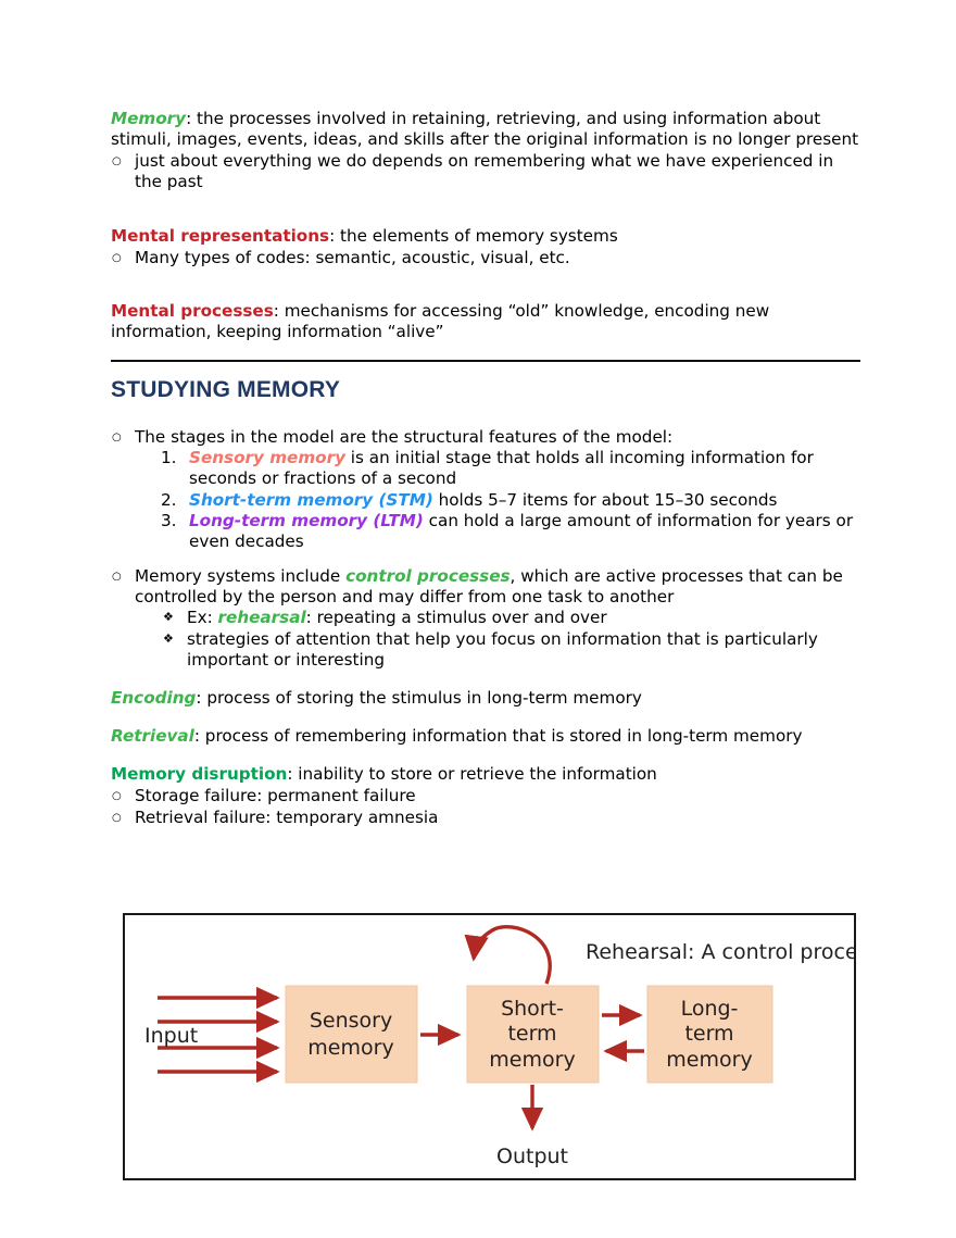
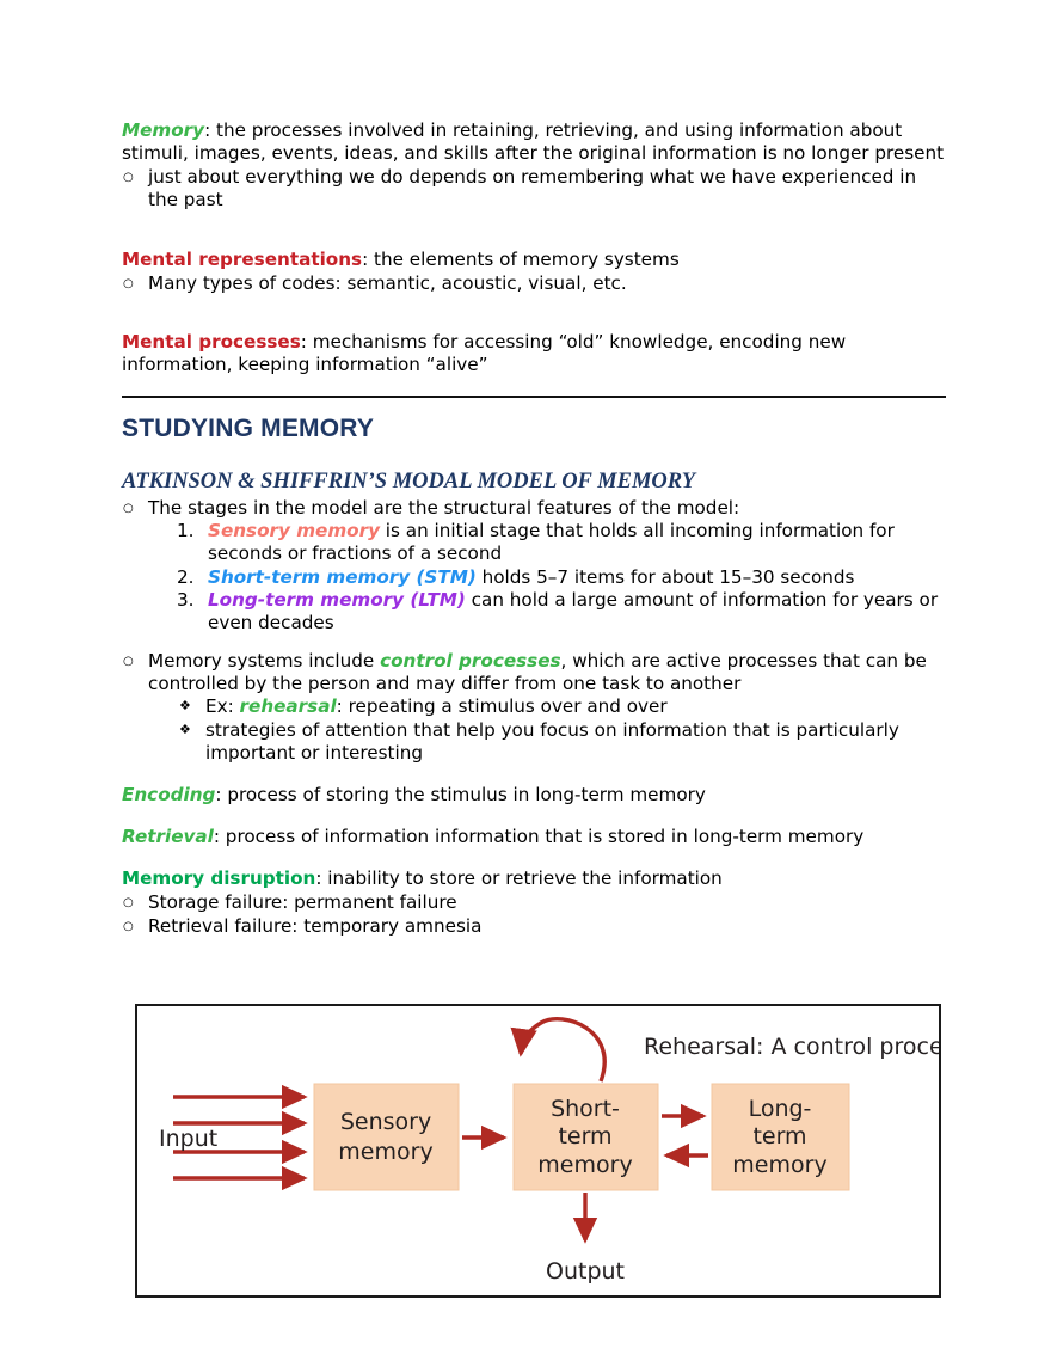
  Memory: the processes involved in retaining, retrieving, and using information about stimuli, images, events, ideas, and skills after the original information is no longer present
  just about everything we do depends on remembering what we have experienced in the past
  Mental representations: the elements of memory systems
  Many types of codes: semantic, acoustic, visual, etc.
  Mental processes: mechanisms for accessing “old” knowledge, encoding new information, keeping information “alive”
  STUDYING MEMORY
+ ATKINSON & SHIFFRIN’S MODAL MODEL OF MEMORY
  The stages in the model are the structural features of the model:
  Sensory memory is an initial stage that holds all incoming information for seconds or fractions of a second
  Short-term memory (STM) holds 5–7 items for about 15–30 seconds
  Long-term memory (LTM) can hold a large amount of information for years or even decades
  Memory systems include control processes, which are active processes that can be controlled by the person and may differ from one task to another
  Ex: rehearsal: repeating a stimulus over and over
  strategies of attention that help you focus on information that is particularly important or interesting
  Encoding: process of storing the stimulus in long-term memory
- Retrieval: process of remembering information that is stored in long-term memory
+ Retrieval: process of information information that is stored in long-term memory
  Memory disruption: inability to store or retrieve the information
  Storage failure: permanent failure
  Retrieval failure: temporary amnesia
  Input
  Sensory
  memory
  Short-
  term
  memory
  Long-
  term
  memory
  Rehearsal: A control proce
  Output
